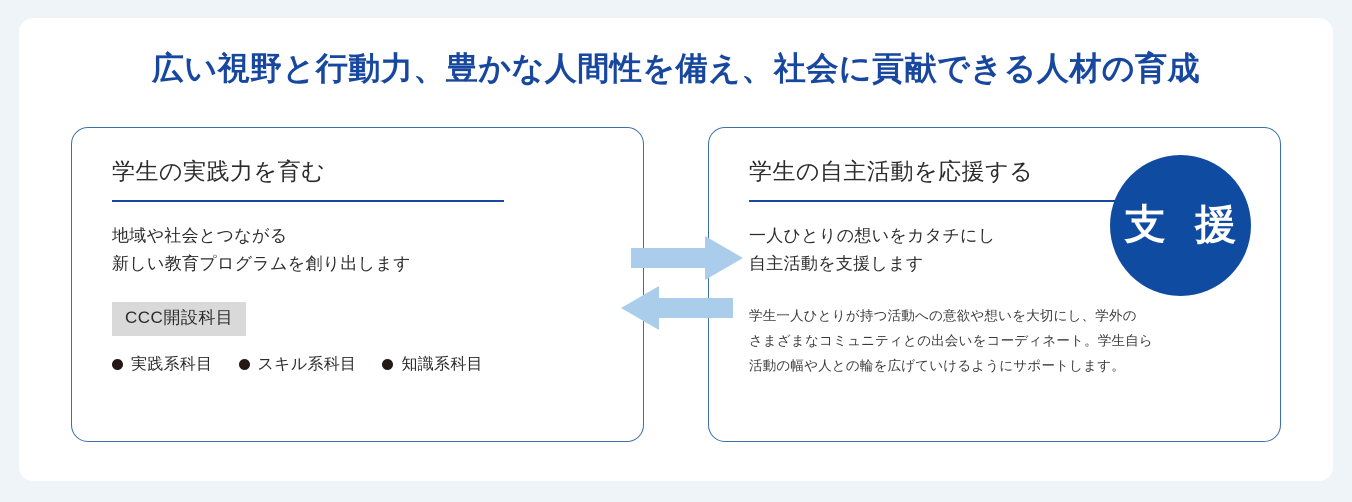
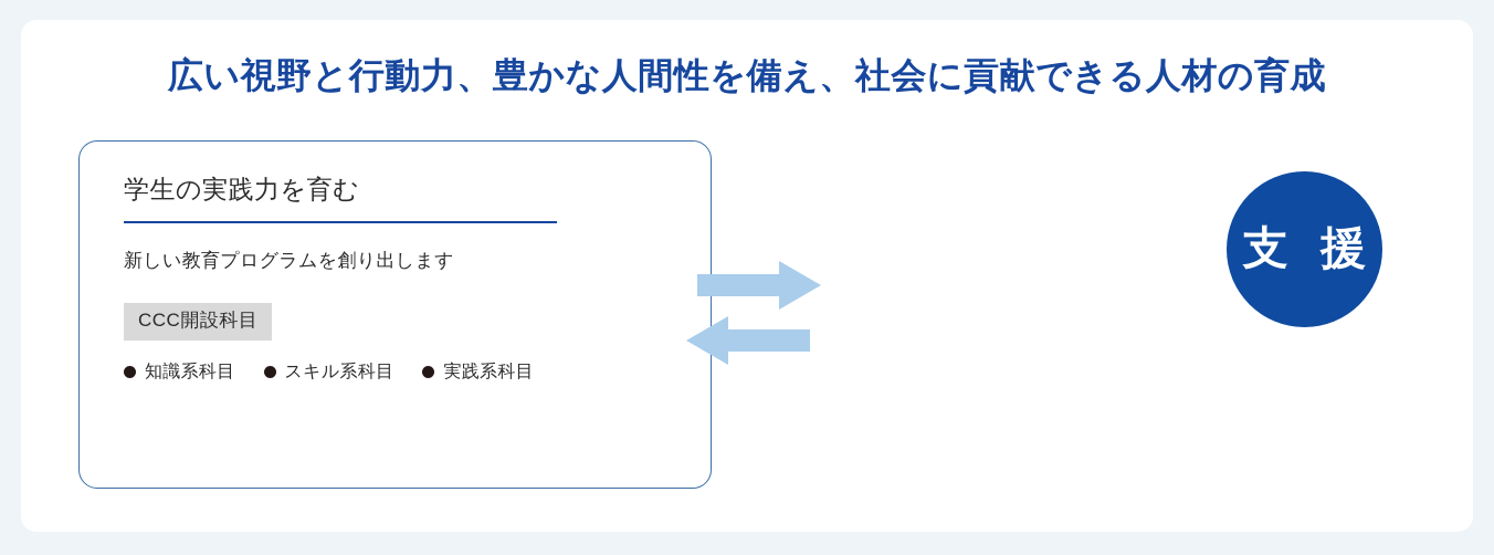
  広い視野と行動力、豊かな人間性を備え、社会に貢献できる人材の育成
  学生の実践力を育む
- 地域や社会とつながる
  新しい教育プログラムを創り出します
  CCC開設科目
- 実践系科目
+ 知識系科目
  スキル系科目
- 知識系科目
+ 実践系科目
- 学生の自主活動を応援する
- 一人ひとりの想いをカタチにし
- 自主活動を支援します
- 学生一人ひとりが持つ活動への意欲や想いを大切にし、学外の
- さまざまなコミュニティとの出会いをコーディネート。学生自ら
- 活動の幅や人との輪を広げていけるようにサポートします。
  支 援
